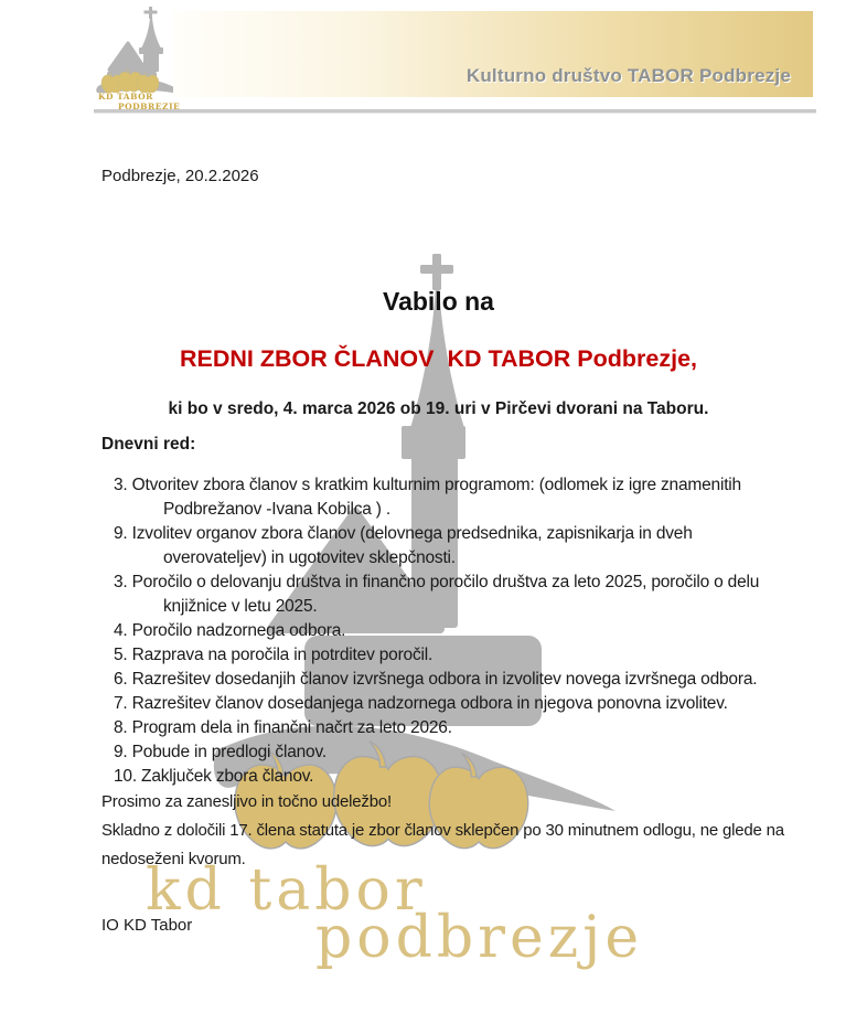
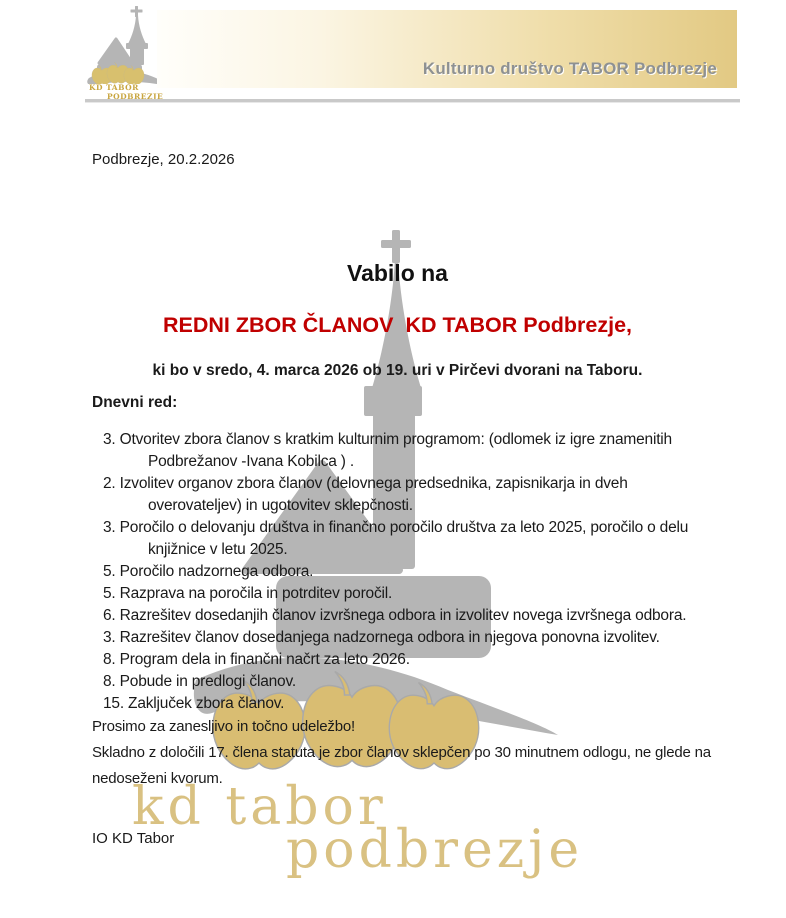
  kd tabor
  podbrezje
  KD TABOR
  PODBREZJE
  Kulturno društvo TABOR Podbrezje
  Podbrezje, 20.2.2026
  Vabilo na
  REDNI ZBOR ČLANOV KD TABOR Podbrezje,
  ki bo v sredo, 4. marca 2026 ob 19. uri v Pirčevi dvorani na Taboru.
  Dnevni red:
  3. Otvoritev zbora članov s kratkim kulturnim programom: (odlomek iz igre znamenitih Podbrežanov -Ivana Kobilca ) .
- 9. Izvolitev organov zbora članov (delovnega predsednika, zapisnikarja in dveh overovateljev) in ugotovitev sklepčnosti.
+ 2. Izvolitev organov zbora članov (delovnega predsednika, zapisnikarja in dveh overovateljev) in ugotovitev sklepčnosti.
  3. Poročilo o delovanju društva in finančno poročilo društva za leto 2025, poročilo o delu knjižnice v letu 2025.
- 4. Poročilo nadzornega odbora.
+ 5. Poročilo nadzornega odbora.
  5. Razprava na poročila in potrditev poročil.
  6. Razrešitev dosedanjih članov izvršnega odbora in izvolitev novega izvršnega odbora.
- 7. Razrešitev članov dosedanjega nadzornega odbora in njegova ponovna izvolitev.
+ 3. Razrešitev članov dosedanjega nadzornega odbora in njegova ponovna izvolitev.
  8. Program dela in finančni načrt za leto 2026.
- 9. Pobude in predlogi članov.
+ 8. Pobude in predlogi članov.
- 10. Zaključek zbora članov.
+ 15. Zaključek zbora članov.
  Prosimo za zanesljivo in točno udeležbo!
  Skladno z določili 17. člena statuta je zbor članov sklepčen po 30 minutnem odlogu, ne glede na nedoseženi kvorum.
  IO KD Tabor
